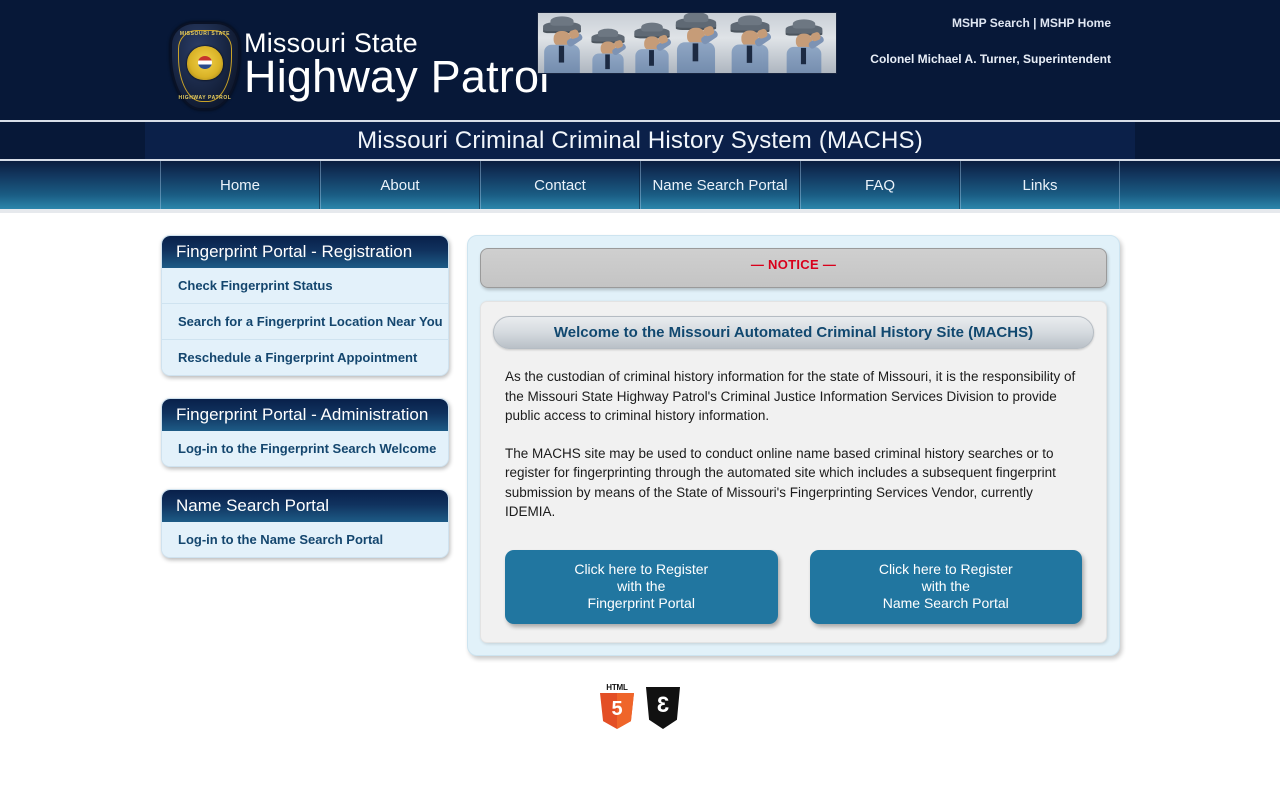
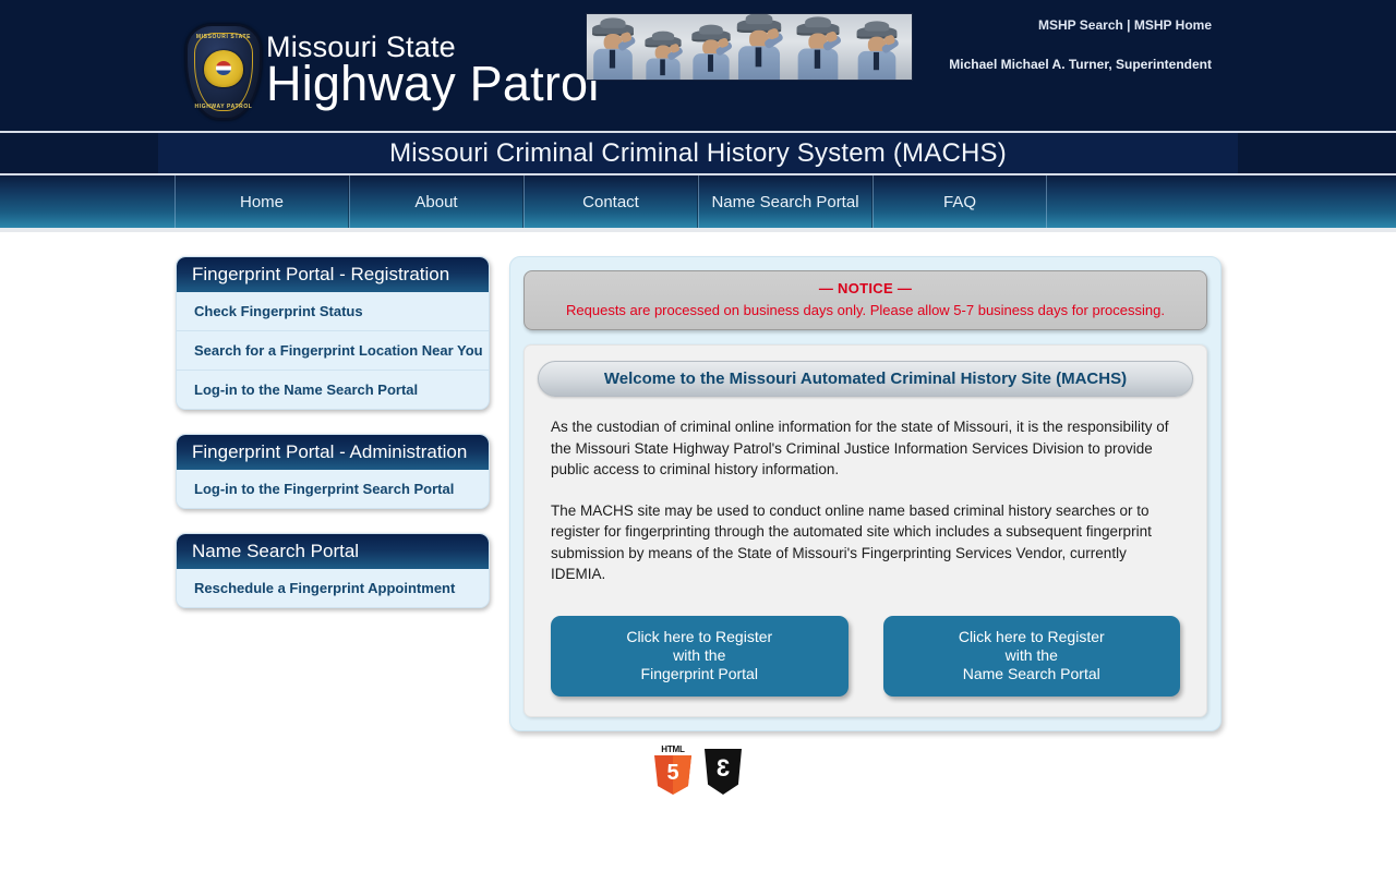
  Missouri State
  Highway Patrol
  MSHP Search | MSHP Home
- Colonel Michael A. Turner, Superintendent
+ Michael Michael A. Turner, Superintendent
  Missouri Criminal Criminal History System (MACHS)
  Home
  About
  Contact
  Name Search Portal
  FAQ
- Links
  Fingerprint Portal - Registration
  Check Fingerprint Status
  Search for a Fingerprint Location Near You
- Reschedule a Fingerprint Appointment
+ Log-in to the Name Search Portal
  Fingerprint Portal - Administration
- Log-in to the Fingerprint Search Welcome
+ Log-in to the Fingerprint Search Portal
  Name Search Portal
- Log-in to the Name Search Portal
+ Reschedule a Fingerprint Appointment
  — NOTICE —
+ Requests are processed on business days only. Please allow 5-7 business days for processing.
  Welcome to the Missouri Automated Criminal History Site (MACHS)
- As the custodian of criminal history information for the state of Missouri, it is the responsibility of the Missouri State Highway Patrol's Criminal Justice Information Services Division to provide public access to criminal history information.
+ As the custodian of criminal online information for the state of Missouri, it is the responsibility of the Missouri State Highway Patrol's Criminal Justice Information Services Division to provide public access to criminal history information.
  The MACHS site may be used to conduct online name based criminal history searches or to register for fingerprinting through the automated site which includes a subsequent fingerprint submission by means of the State of Missouri's Fingerprinting Services Vendor, currently IDEMIA.
  Click here to Register
  with the
  Fingerprint Portal
  Click here to Register
  with the
  Name Search Portal
  HTML
  5
